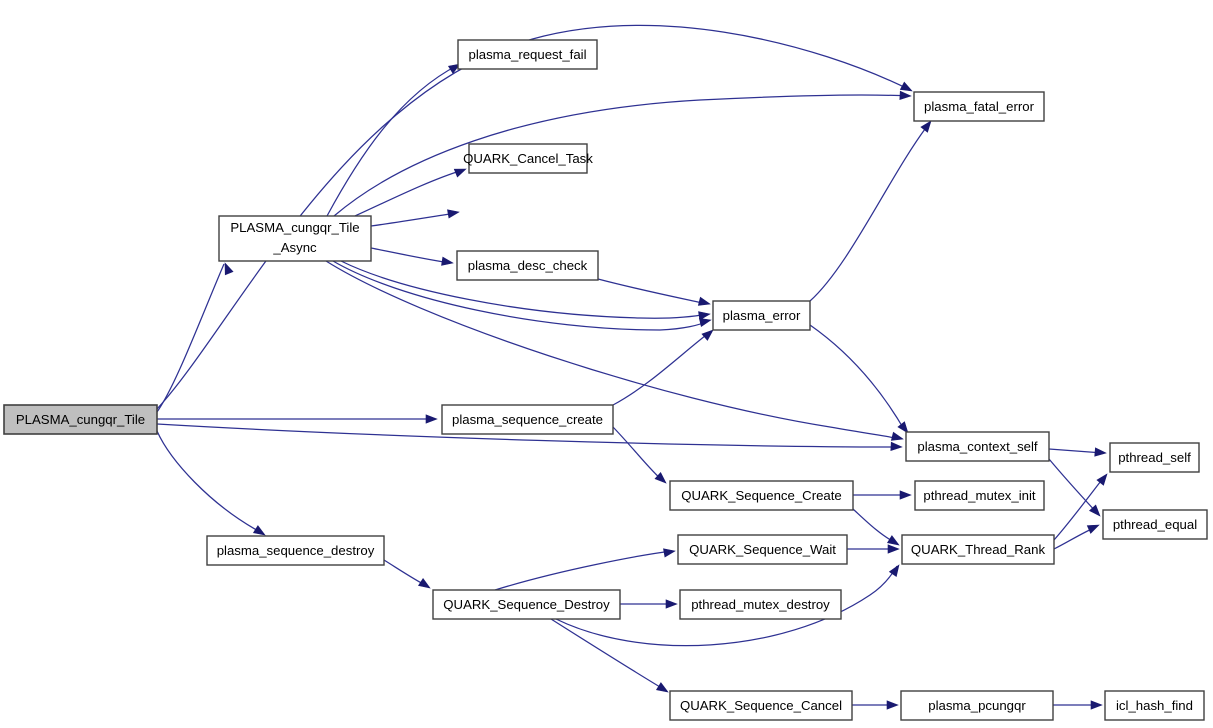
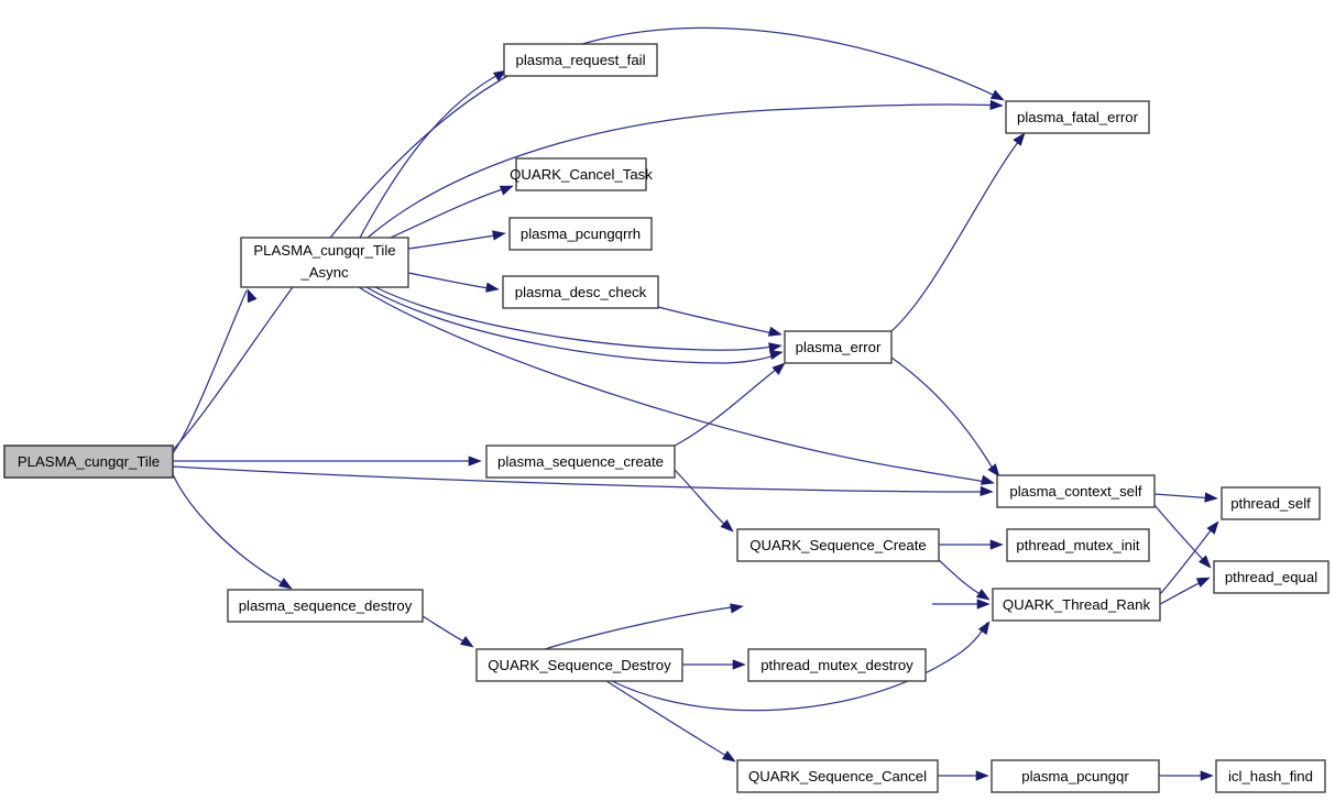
  PLASMA_cungqr_Tile
  PLASMA_cungqr_Tile
  _Async
  plasma_request_fail
  plasma_fatal_error
  QUARK_Cancel_Task
+ plasma_pcungqrrh
  plasma_desc_check
  plasma_error
  plasma_sequence_create
  plasma_context_self
  pthread_self
  QUARK_Sequence_Create
  pthread_mutex_init
  pthread_equal
- QUARK_Sequence_Wait
  QUARK_Thread_Rank
  plasma_sequence_destroy
  QUARK_Sequence_Destroy
  pthread_mutex_destroy
  QUARK_Sequence_Cancel
  plasma_pcungqr
  icl_hash_find
